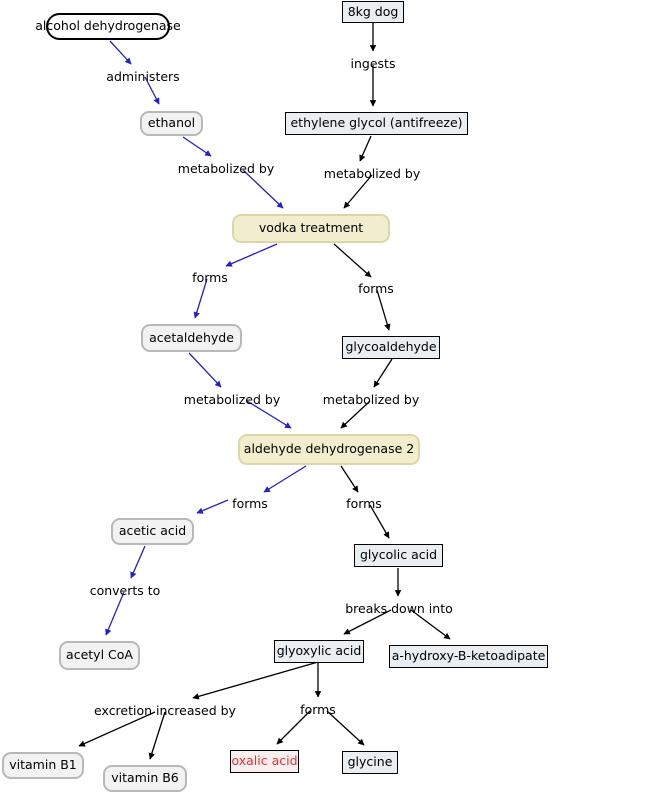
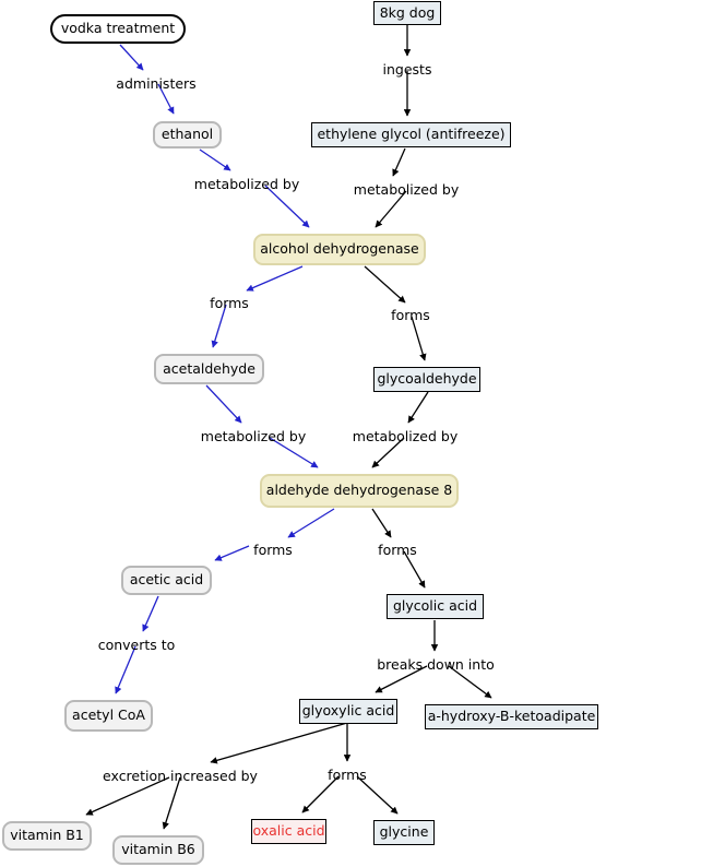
- alcohol dehydrogenase
+ vodka treatment
  8kg dog
  ethanol
  ethylene glycol (antifreeze)
- vodka treatment
+ alcohol dehydrogenase
  acetaldehyde
  glycoaldehyde
- aldehyde dehydrogenase 2
+ aldehyde dehydrogenase 8
  acetic acid
  glycolic acid
  acetyl CoA
  glyoxylic acid
  a-hydroxy-B-ketoadipate
  vitamin B1
  vitamin B6
  oxalic acid
  glycine
  administers
  ingests
  metabolized by
  metabolized by
  forms
  forms
  metabolized by
  metabolized by
  forms
  forms
  converts to
  breaks down into
  excretion increased by
  forms
